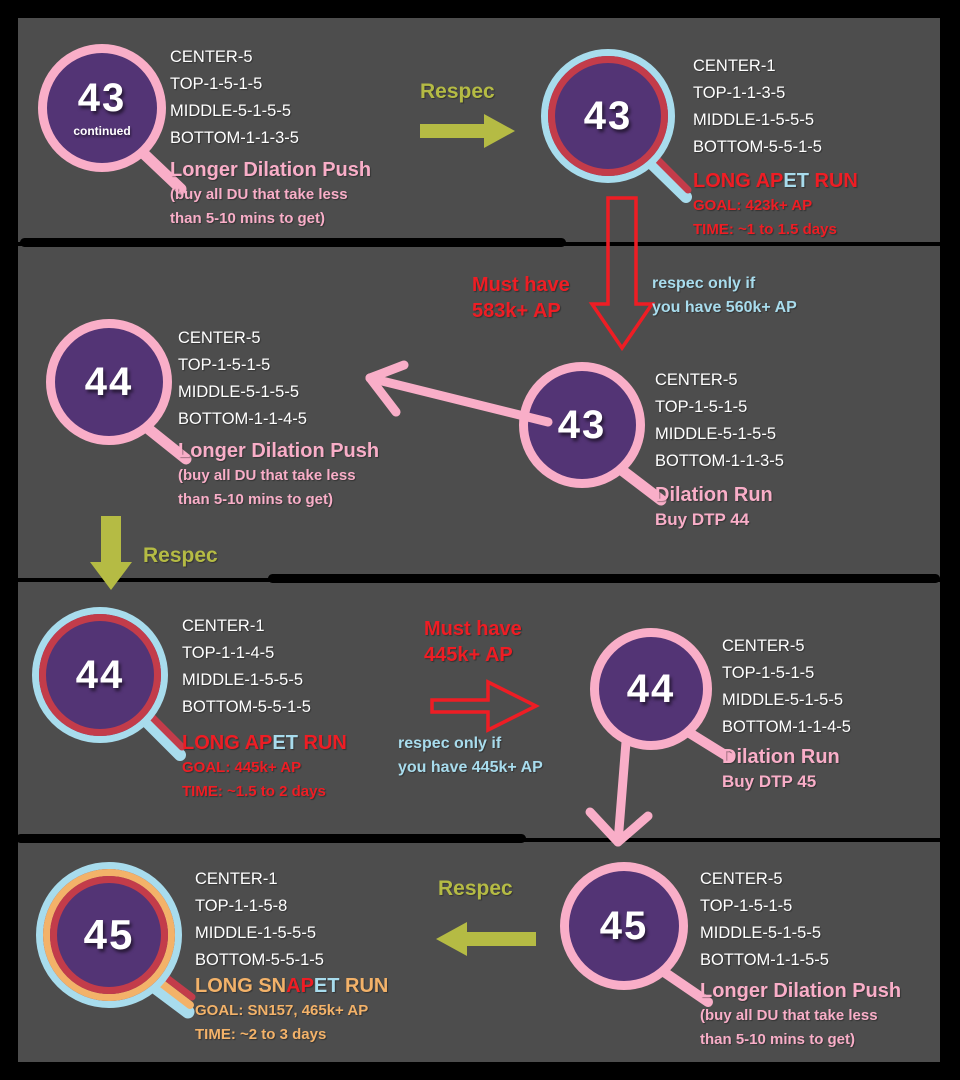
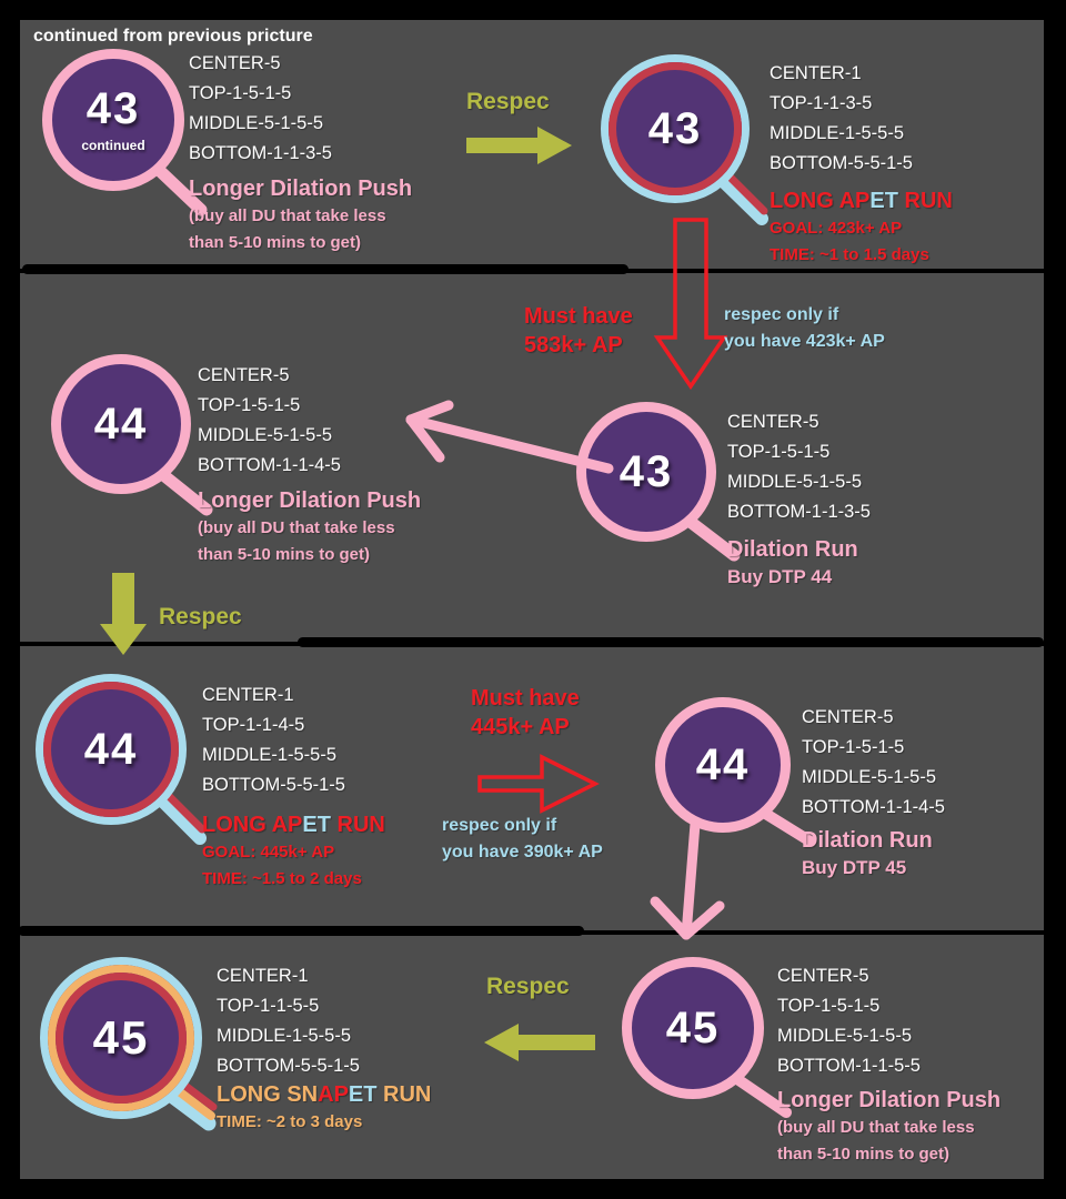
+ continued from previous pricture
  43
  continued
  CENTER-5
  TOP-1-5-1-5
  MIDDLE-5-1-5-5
  BOTTOM-1-1-3-5
  Longer Dilation Push
  (buy all DU that take less
  than 5-10 mins to get)
  Respec
  43
  CENTER-1
  TOP-1-1-3-5
  MIDDLE-1-5-5-5
  BOTTOM-5-5-1-5
  LONG APET RUN
  GOAL: 423k+ AP
  TIME: ~1 to 1.5 days
  Must have
  583k+ AP
  respec only if
- you have 560k+ AP
+ you have 423k+ AP
  43
  CENTER-5
  TOP-1-5-1-5
  MIDDLE-5-1-5-5
  BOTTOM-1-1-3-5
  Dilation Run
  Buy DTP 44
  44
  CENTER-5
  TOP-1-5-1-5
  MIDDLE-5-1-5-5
  BOTTOM-1-1-4-5
  Longer Dilation Push
  (buy all DU that take less
  than 5-10 mins to get)
  Respec
  44
  CENTER-1
  TOP-1-1-4-5
  MIDDLE-1-5-5-5
  BOTTOM-5-5-1-5
  LONG APET RUN
  GOAL: 445k+ AP
  TIME: ~1.5 to 2 days
  Must have
  445k+ AP
  respec only if
- you have 445k+ AP
+ you have 390k+ AP
  44
  CENTER-5
  TOP-1-5-1-5
  MIDDLE-5-1-5-5
  BOTTOM-1-1-4-5
  Dilation Run
  Buy DTP 45
  45
  CENTER-1
- TOP-1-1-5-8
+ TOP-1-1-5-5
  MIDDLE-1-5-5-5
  BOTTOM-5-5-1-5
  LONG SNAPET RUN
- GOAL: SN157, 465k+ AP
  TIME: ~2 to 3 days
  Respec
  45
  CENTER-5
  TOP-1-5-1-5
  MIDDLE-5-1-5-5
  BOTTOM-1-1-5-5
  Longer Dilation Push
  (buy all DU that take less
  than 5-10 mins to get)
